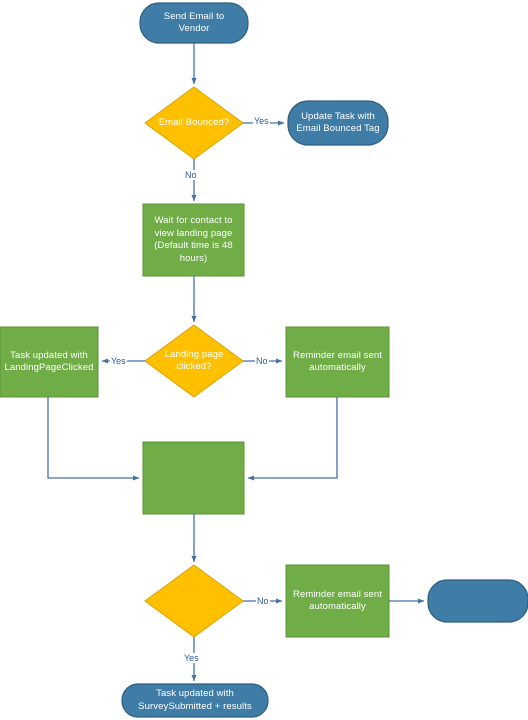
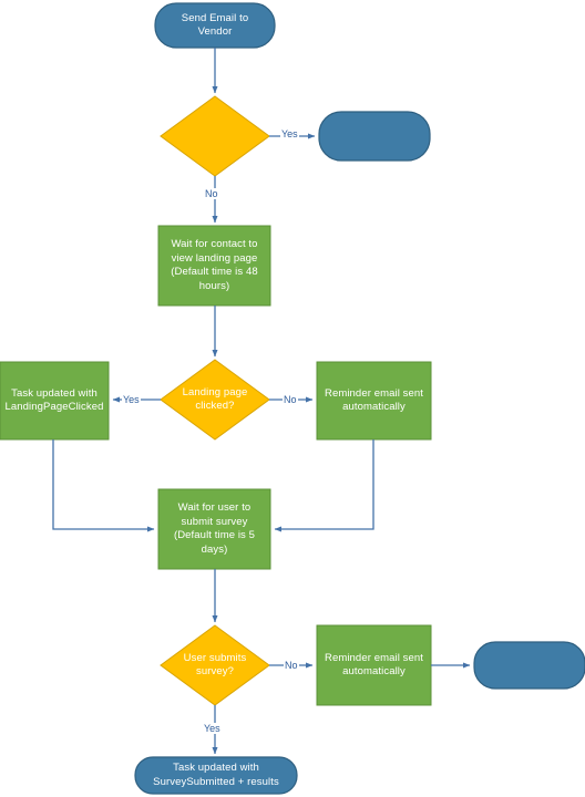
  Send Email to
  Vendor
- Email Bounced?
- Update Task with
- Email Bounced Tag
  Wait for contact to
  view landing page
  (Default time is 48
  hours)
  Landing page
  clicked?
  Task updated with
  LandingPageClicked
  Reminder email sent
  automatically
+ Wait for user to
+ submit survey
+ (Default time is 5
+ days)
+ User submits
+ survey?
  Reminder email sent
  automatically
  Task updated with
  SurveySubmitted + results
  Yes
  No
  Yes
  No
  No
  Yes
